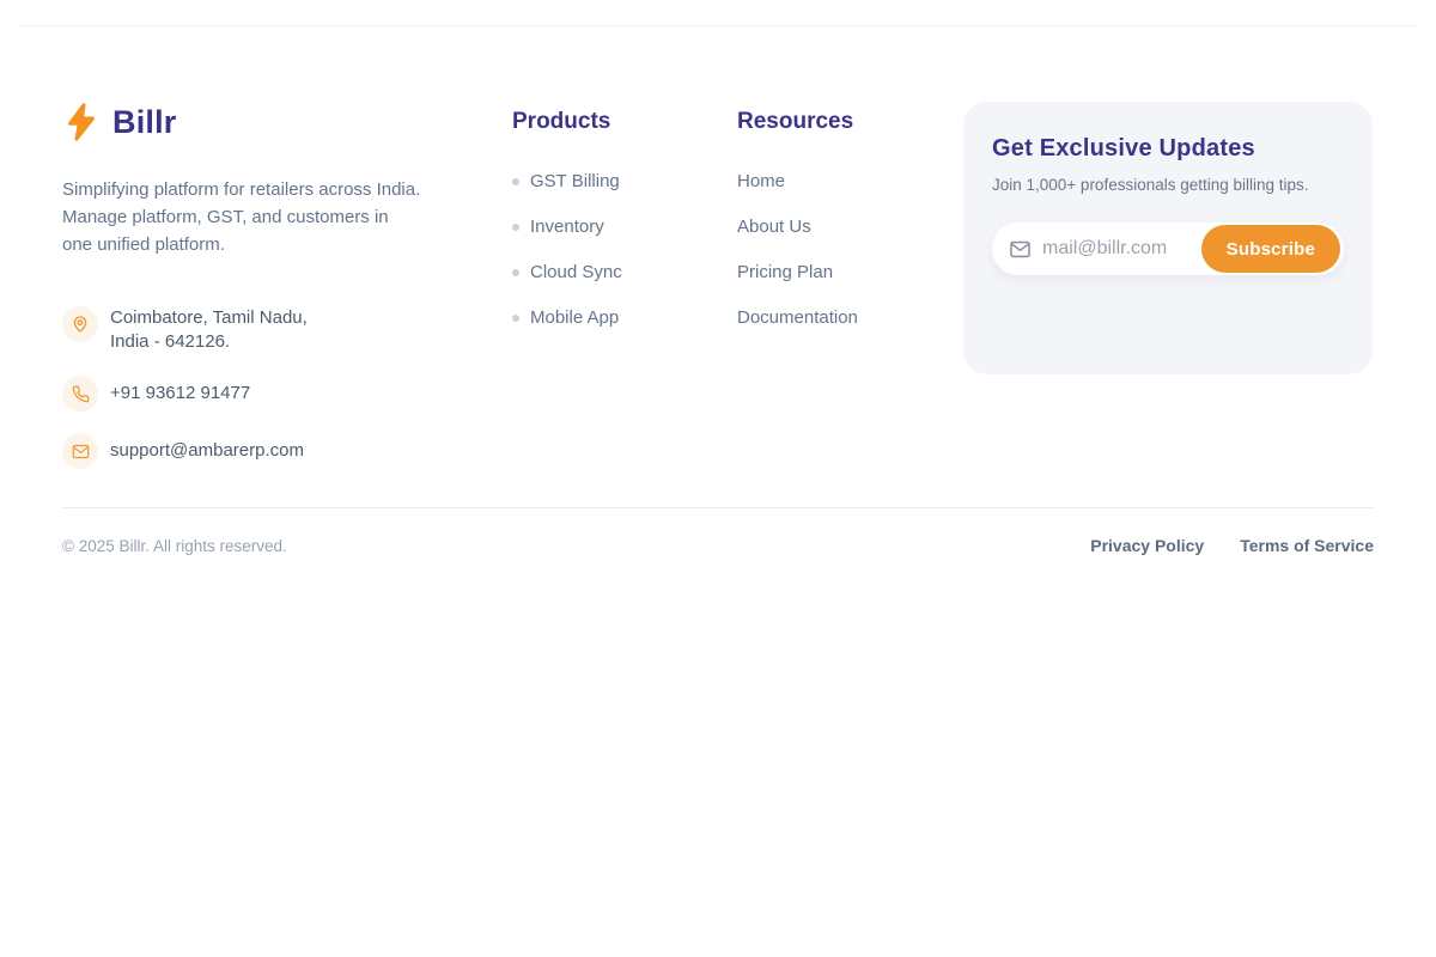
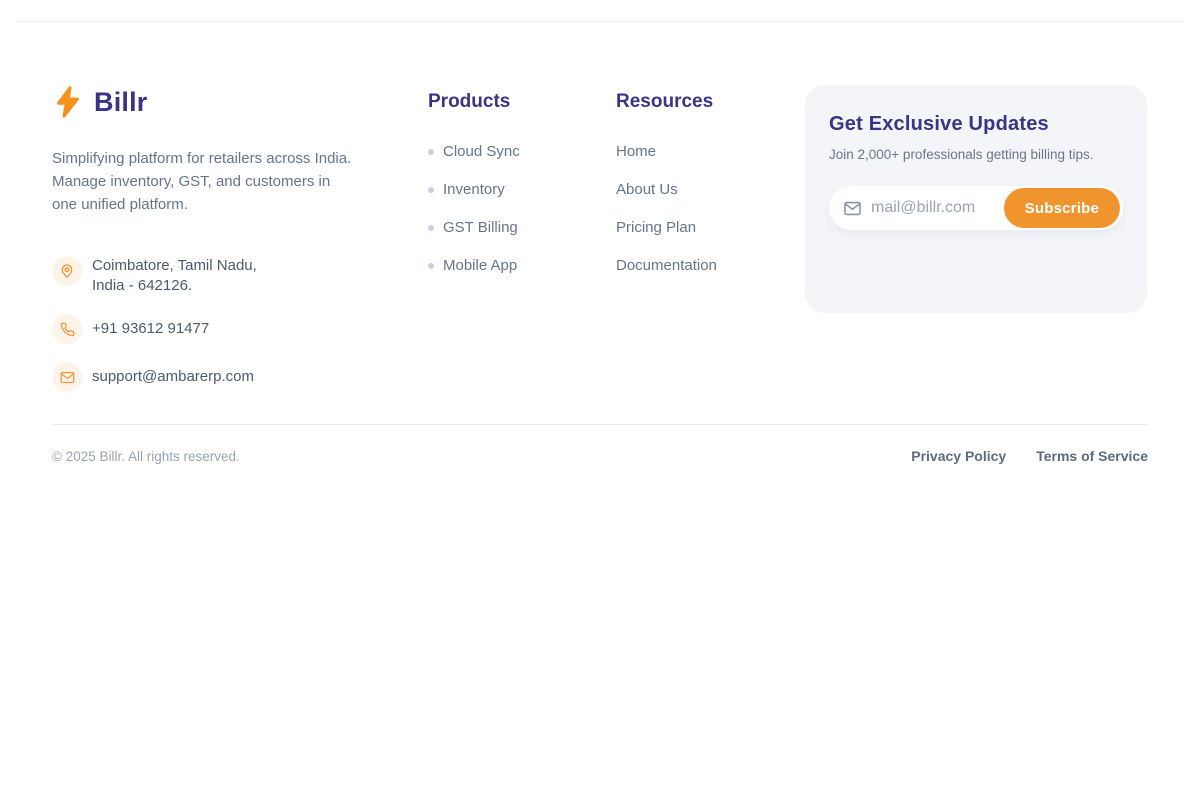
  Billr
  Simplifying platform for retailers across India.
- Manage platform, GST, and customers in
+ Manage inventory, GST, and customers in
  one unified platform.
  Coimbatore, Tamil Nadu,
  India - 642126.
  +91 93612 91477
  support@ambarerp.com
  Products
- GST Billing
+ Cloud Sync
  Inventory
- Cloud Sync
+ GST Billing
  Mobile App
  Resources
  Home
  About Us
  Pricing Plan
  Documentation
  Get Exclusive Updates
- Join 1,000+ professionals getting billing tips.
+ Join 2,000+ professionals getting billing tips.
  mail@billr.com
  Subscribe
  © 2025 Billr. All rights reserved.
  Privacy Policy
  Terms of Service
